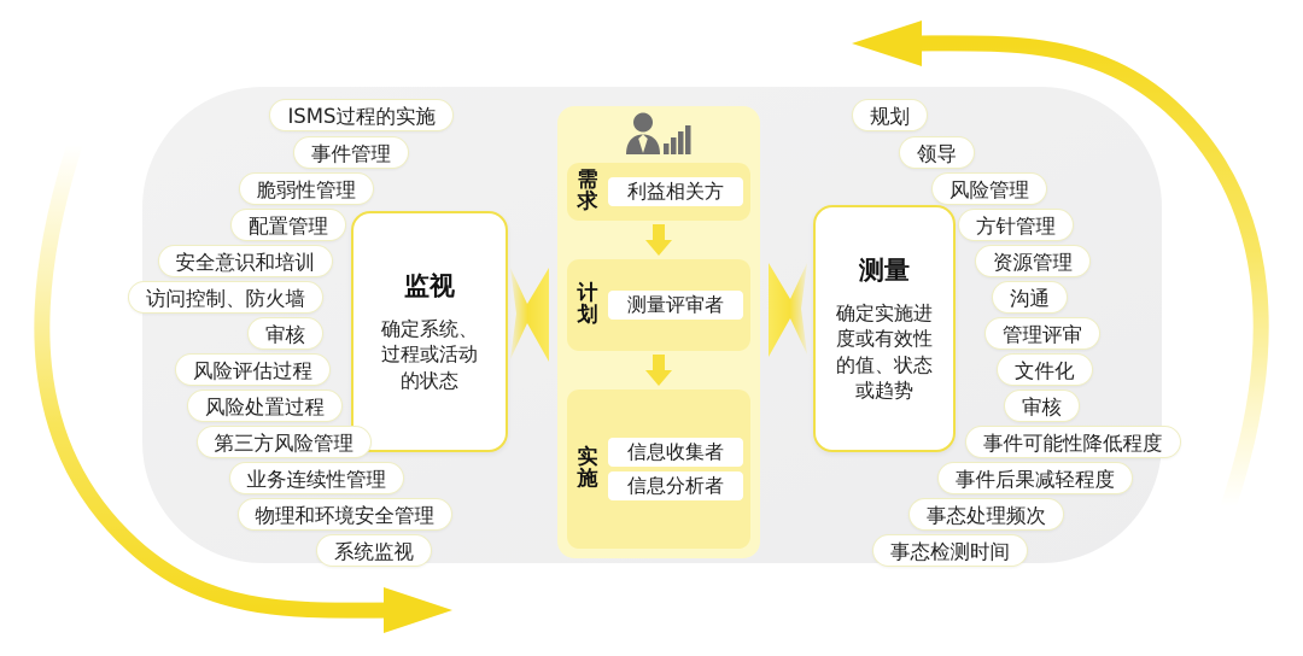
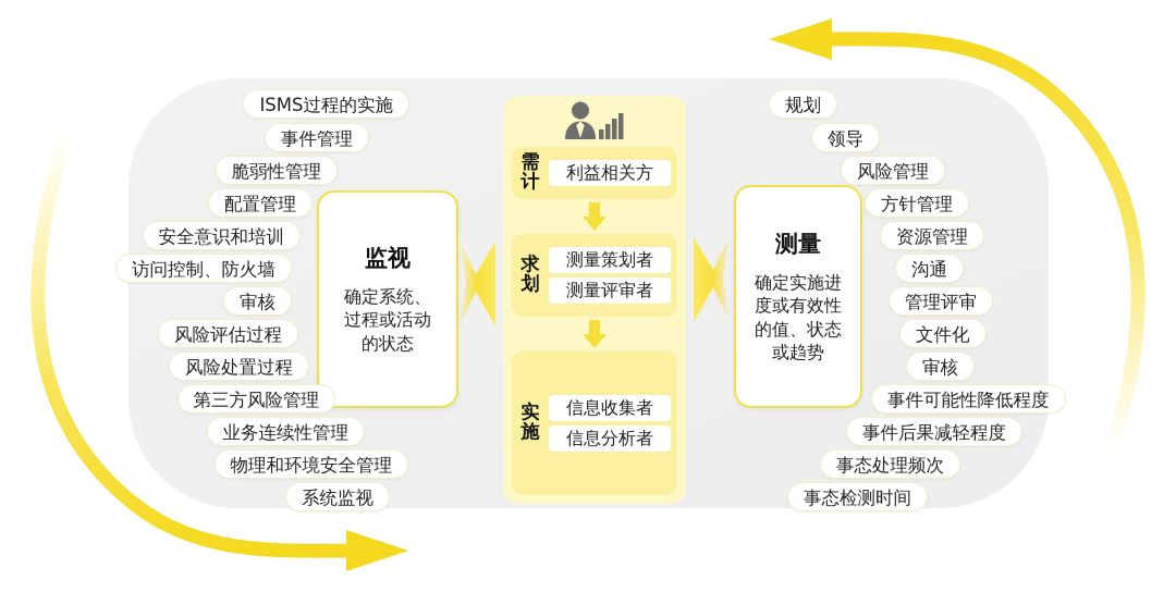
  监视
  确定系统、
  过程或活动
  的状态
  ISMS过程的实施
  事件管理
  脆弱性管理
  配置管理
  安全意识和培训
  访问控制、防火墙
  审核
  风险评估过程
  风险处置过程
  第三方风险管理
  业务连续性管理
  物理和环境安全管理
  系统监视
  需
- 求
+ 计
  利益相关方
- 计
+ 求
  划
+ 测量策划者
  测量评审者
  实
  施
  信息收集者
  信息分析者
  测量
  确定实施进
  度或有效性
  的值、状态
  或趋势
  规划
  领导
  风险管理
  方针管理
  资源管理
  沟通
  管理评审
  文件化
  审核
  事件可能性降低程度
  事件后果减轻程度
  事态处理频次
  事态检测时间
